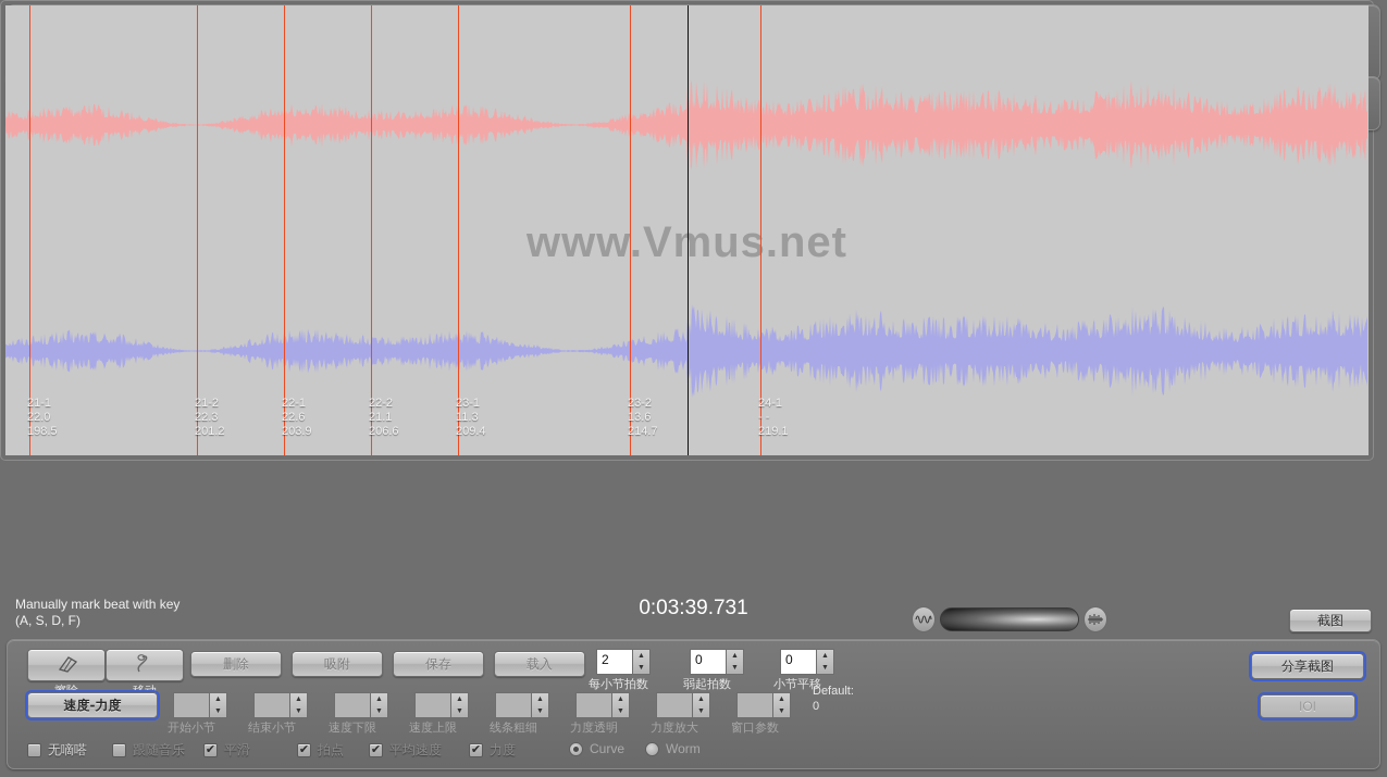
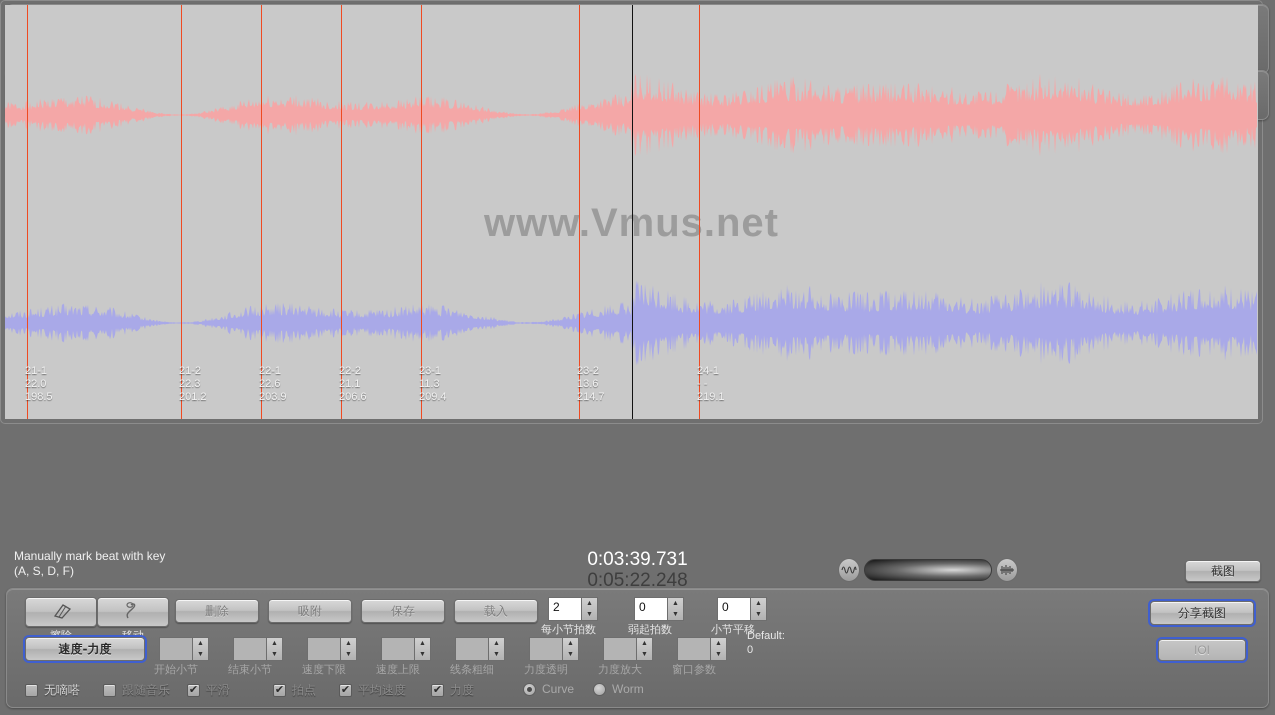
  www.Vmus.net
  21-1
  22.0
  198.5
  21-2
  22.3
  201.2
  22-1
  22.6
  203.9
  22-2
  21.1
  206.6
  23-1
  11.3
  209.4
  23-2
  13.6
  214.7
  24-1
  - -
  219.1
  Manually mark beat with key
  (A, S, D, F)
  0:03:39.731
+ 0:05:22.248
  截图
  擦除
  移动
  删除
  吸附
  保存
  载入
  2
  每小节拍数
  0
  弱起拍数
  0
  小节平移
  速度-力度
  开始小节
  结束小节
  速度下限
  速度上限
  线条粗细
  力度透明
  力度放大
  窗口参数
  Default:
  0
  无嘀嗒
  跟随音乐
  ✔
  平滑
  ✔
  拍点
  ✔
  平均速度
  ✔
  力度
  Curve
  Worm
  分享截图
  IOI
